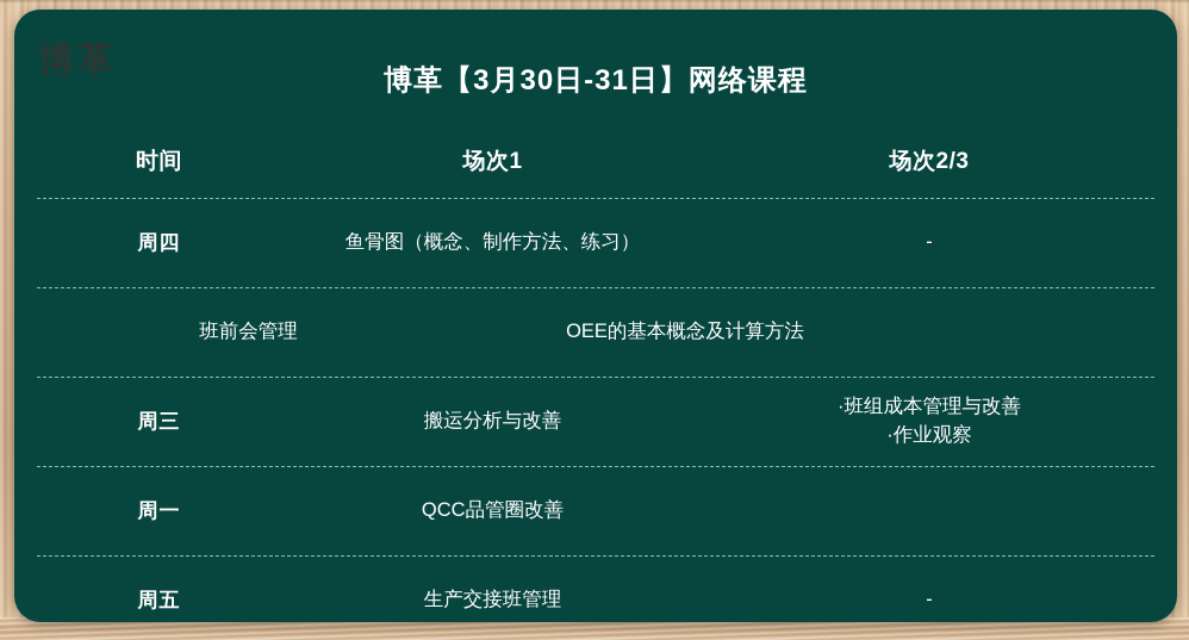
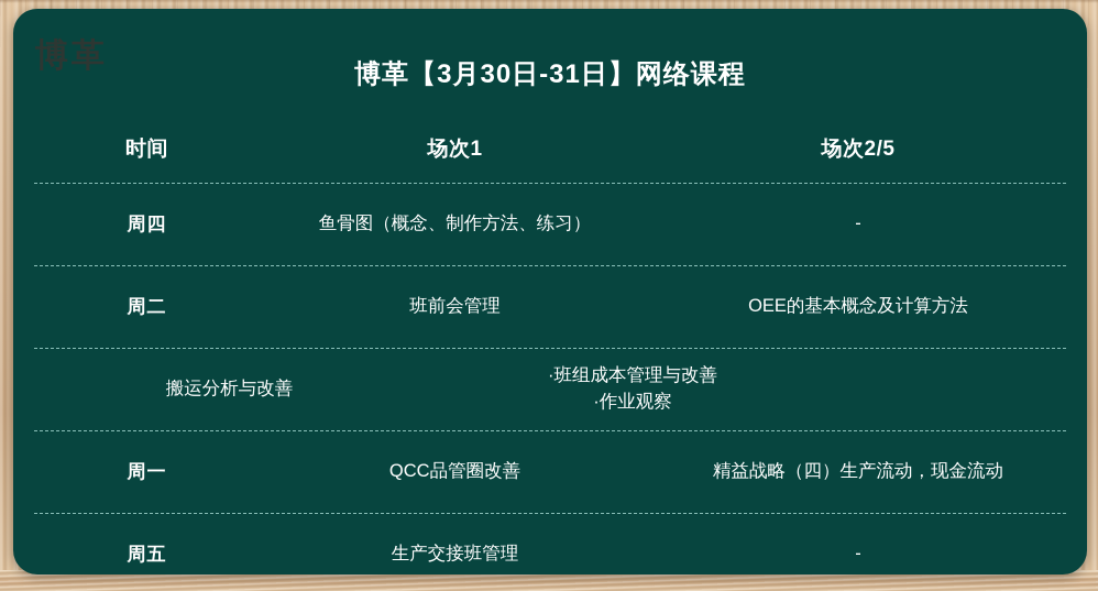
  博革
  博革【3月30日-31日】网络课程
  时间
  场次1
- 场次2/3
+ 场次2/5
  周四
  鱼骨图（概念、制作方法、练习）
  -
+ 周二
  班前会管理
  OEE的基本概念及计算方法
- 周三
  搬运分析与改善
  ·班组成本管理与改善
  ·作业观察
  周一
  QCC品管圈改善
+ 精益战略（四）生产流动，现金流动
  周五
  生产交接班管理
  -
